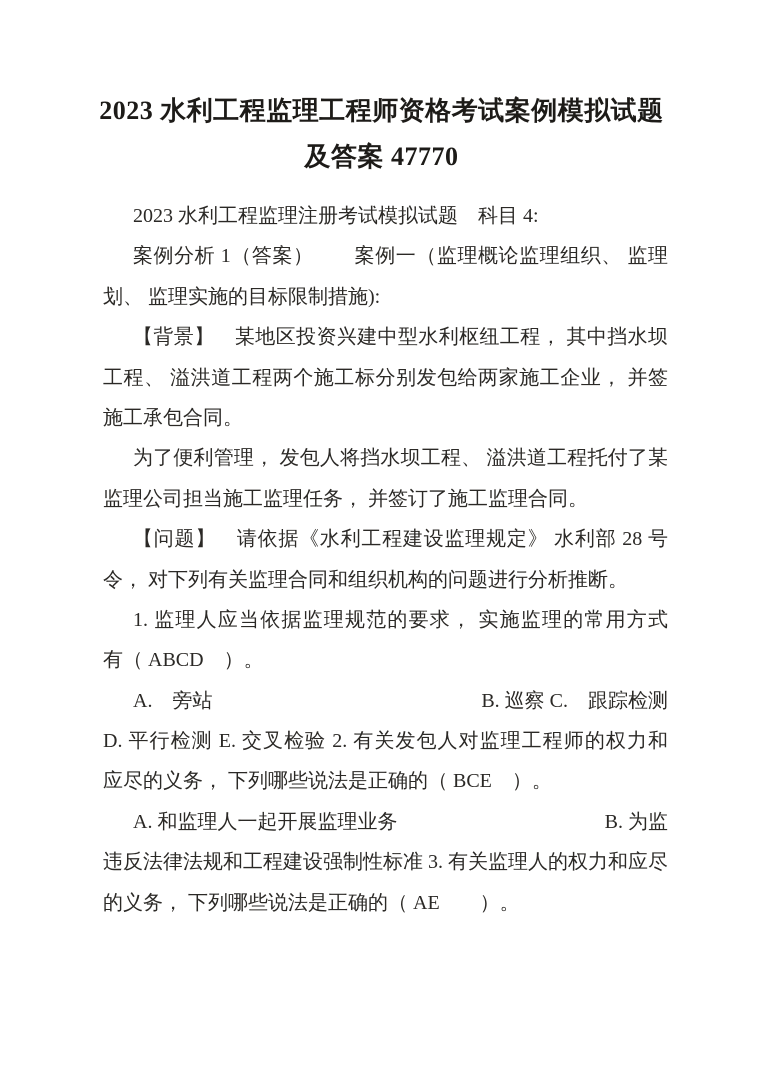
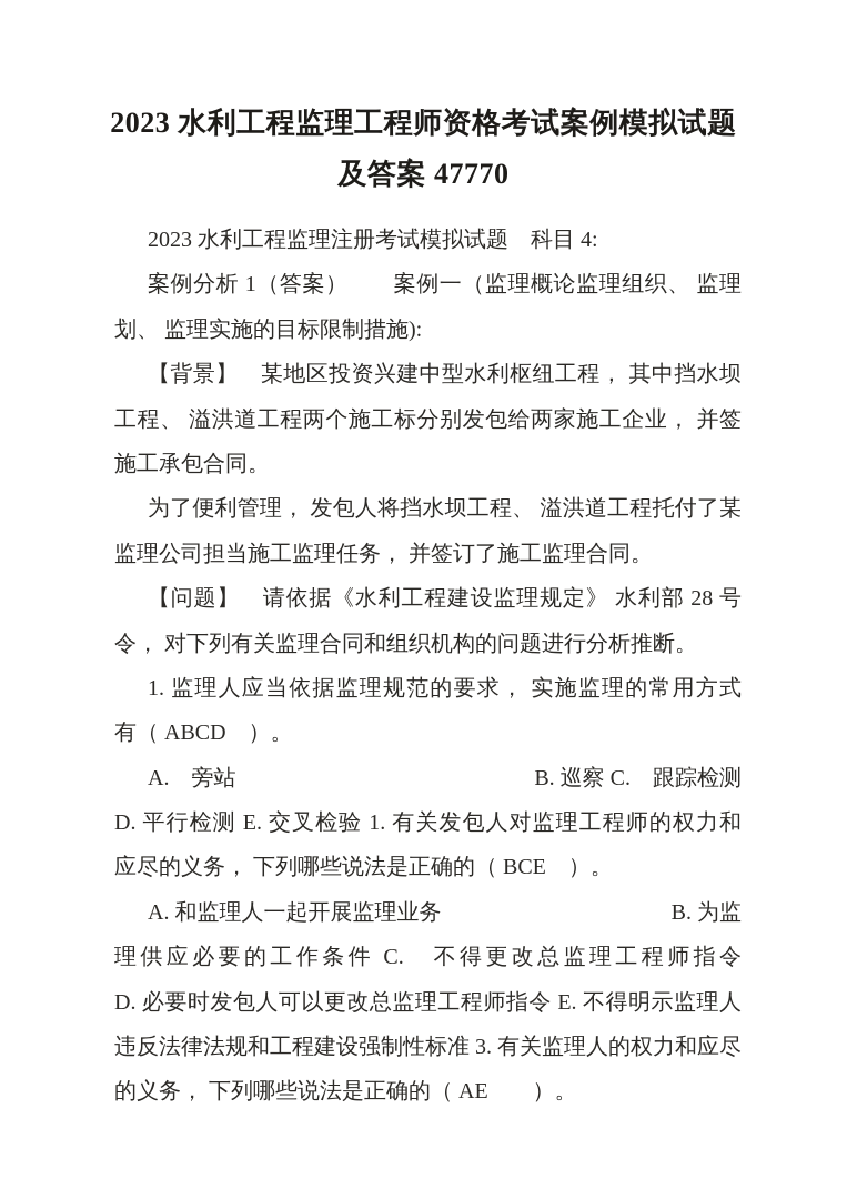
  2023 水利工程监理工程师资格考试案例模拟试题
  及答案 47770
  2023 水利工程监理注册考试模拟试题 科目 4:
  案例分析 1（答案） 案例一（监理概论监理组织、 监理
  划、 监理实施的目标限制措施):
  【背景】 某地区投资兴建中型水利枢纽工程， 其中挡水坝
  工程、 溢洪道工程两个施工标分别发包给两家施工企业， 并签
  施工承包合同。
  为了便利管理， 发包人将挡水坝工程、 溢洪道工程托付了某
  监理公司担当施工监理任务， 并签订了施工监理合同。
  【问题】 请依据《水利工程建设监理规定》 水利部 28 号
  令， 对下列有关监理合同和组织机构的问题进行分析推断。
  1. 监理人应当依据监理规范的要求， 实施监理的常用方式
  有（ ABCD ）。
  A. 旁站
  B. 巡察 C. 跟踪检测
- D. 平行检测 E. 交叉检验 2. 有关发包人对监理工程师的权力和
+ D. 平行检测 E. 交叉检验 1. 有关发包人对监理工程师的权力和
  应尽的义务， 下列哪些说法是正确的（ BCE ）。
  A. 和监理人一起开展监理业务
  B. 为监
+ 理供应必要的工作条件 C. 不得更改总监理工程师指令
+ D. 必要时发包人可以更改总监理工程师指令 E. 不得明示监理人
  违反法律法规和工程建设强制性标准 3. 有关监理人的权力和应尽
  的义务， 下列哪些说法是正确的（ AE ）。
